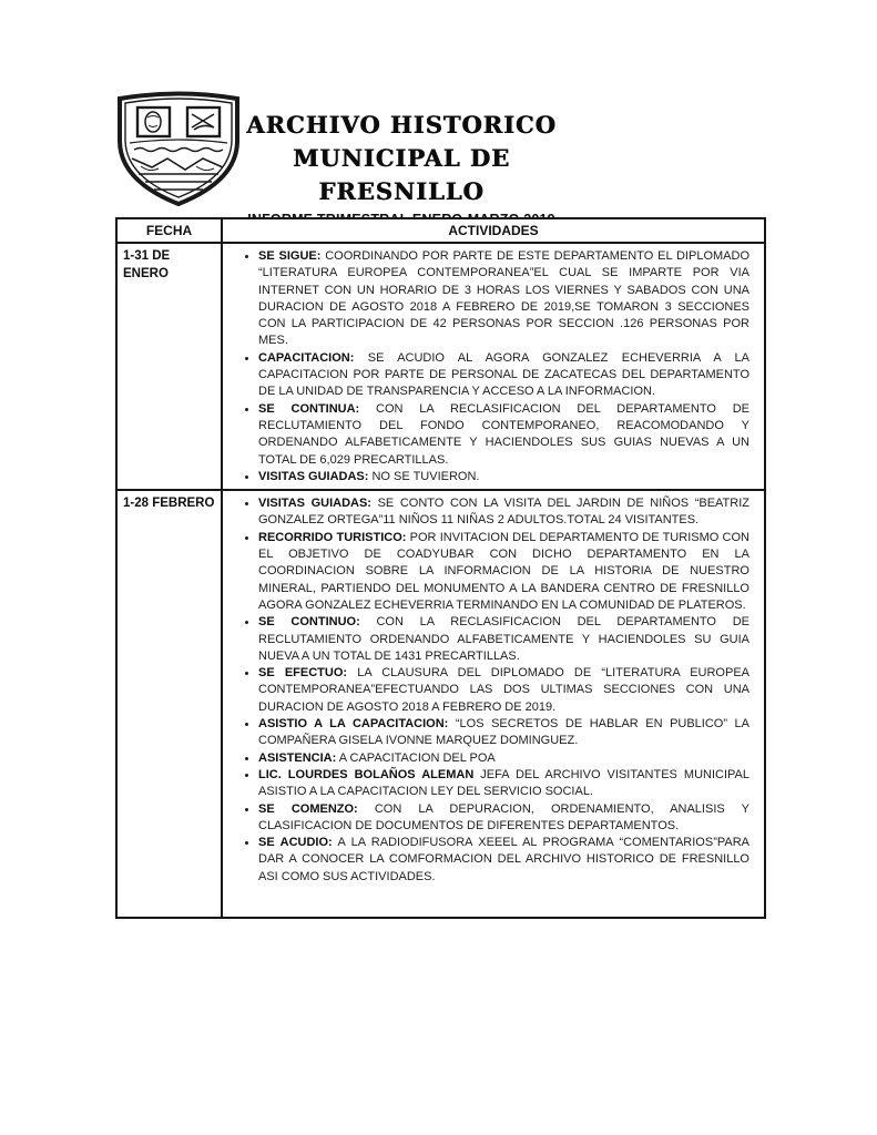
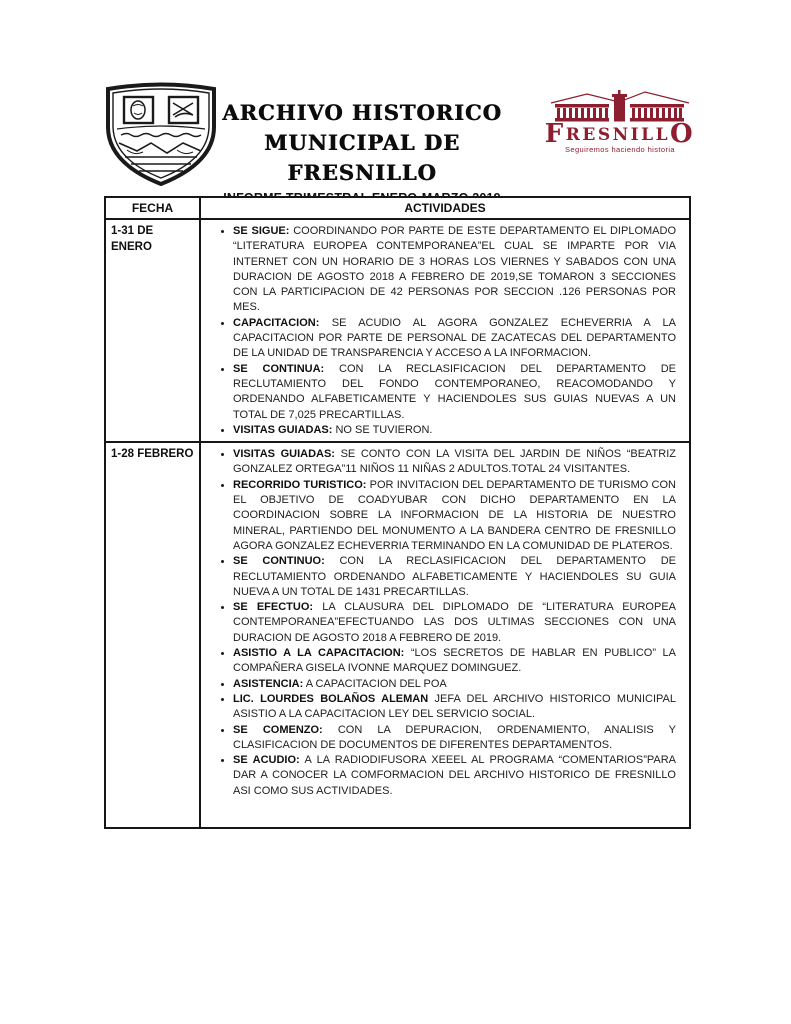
  ARCHIVO HISTORICO
  MUNICIPAL DE FRESNILLO
+ FRESNILLO
+ Seguiremos haciendo historia
  FECHA	ACTIVIDADES
- 1-31 DE ENERO	SE SIGUE: COORDINANDO POR PARTE DE ESTE DEPARTAMENTO EL DIPLOMADO “LITERATURA EUROPEA CONTEMPORANEA”EL CUAL SE IMPARTE POR VIA INTERNET CON UN HORARIO DE 3 HORAS LOS VIERNES Y SABADOS CON UNA DURACION DE AGOSTO 2018 A FEBRERO DE 2019,SE TOMARON 3 SECCIONES CON LA PARTICIPACION DE 42 PERSONAS POR SECCION .126 PERSONAS POR MES. CAPACITACION: SE ACUDIO AL AGORA GONZALEZ ECHEVERRIA A LA CAPACITACION POR PARTE DE PERSONAL DE ZACATECAS DEL DEPARTAMENTO DE LA UNIDAD DE TRANSPARENCIA Y ACCESO A LA INFORMACION. SE CONTINUA: CON LA RECLASIFICACION DEL DEPARTAMENTO DE RECLUTAMIENTO DEL FONDO CONTEMPORANEO, REACOMODANDO Y ORDENANDO ALFABETICAMENTE Y HACIENDOLES SUS GUIAS NUEVAS A UN TOTAL DE 6,029 PRECARTILLAS. VISITAS GUIADAS: NO SE TUVIERON.
+ 1-31 DE ENERO	SE SIGUE: COORDINANDO POR PARTE DE ESTE DEPARTAMENTO EL DIPLOMADO “LITERATURA EUROPEA CONTEMPORANEA”EL CUAL SE IMPARTE POR VIA INTERNET CON UN HORARIO DE 3 HORAS LOS VIERNES Y SABADOS CON UNA DURACION DE AGOSTO 2018 A FEBRERO DE 2019,SE TOMARON 3 SECCIONES CON LA PARTICIPACION DE 42 PERSONAS POR SECCION .126 PERSONAS POR MES. CAPACITACION: SE ACUDIO AL AGORA GONZALEZ ECHEVERRIA A LA CAPACITACION POR PARTE DE PERSONAL DE ZACATECAS DEL DEPARTAMENTO DE LA UNIDAD DE TRANSPARENCIA Y ACCESO A LA INFORMACION. SE CONTINUA: CON LA RECLASIFICACION DEL DEPARTAMENTO DE RECLUTAMIENTO DEL FONDO CONTEMPORANEO, REACOMODANDO Y ORDENANDO ALFABETICAMENTE Y HACIENDOLES SUS GUIAS NUEVAS A UN TOTAL DE 7,025 PRECARTILLAS. VISITAS GUIADAS: NO SE TUVIERON.
- 1-28 FEBRERO	VISITAS GUIADAS: SE CONTO CON LA VISITA DEL JARDIN DE NIÑOS “BEATRIZ GONZALEZ ORTEGA”11 NIÑOS 11 NIÑAS 2 ADULTOS.TOTAL 24 VISITANTES. RECORRIDO TURISTICO: POR INVITACION DEL DEPARTAMENTO DE TURISMO CON EL OBJETIVO DE COADYUBAR CON DICHO DEPARTAMENTO EN LA COORDINACION SOBRE LA INFORMACION DE LA HISTORIA DE NUESTRO MINERAL, PARTIENDO DEL MONUMENTO A LA BANDERA CENTRO DE FRESNILLO AGORA GONZALEZ ECHEVERRIA TERMINANDO EN LA COMUNIDAD DE PLATEROS. SE CONTINUO: CON LA RECLASIFICACION DEL DEPARTAMENTO DE RECLUTAMIENTO ORDENANDO ALFABETICAMENTE Y HACIENDOLES SU GUIA NUEVA A UN TOTAL DE 1431 PRECARTILLAS. SE EFECTUO: LA CLAUSURA DEL DIPLOMADO DE “LITERATURA EUROPEA CONTEMPORANEA”EFECTUANDO LAS DOS ULTIMAS SECCIONES CON UNA DURACION DE AGOSTO 2018 A FEBRERO DE 2019. ASISTIO A LA CAPACITACION: “LOS SECRETOS DE HABLAR EN PUBLICO” LA COMPAÑERA GISELA IVONNE MARQUEZ DOMINGUEZ. ASISTENCIA: A CAPACITACION DEL POA LIC. LOURDES BOLAÑOS ALEMAN JEFA DEL ARCHIVO VISITANTES MUNICIPAL ASISTIO A LA CAPACITACION LEY DEL SERVICIO SOCIAL. SE COMENZO: CON LA DEPURACION, ORDENAMIENTO, ANALISIS Y CLASIFICACION DE DOCUMENTOS DE DIFERENTES DEPARTAMENTOS. SE ACUDIO: A LA RADIODIFUSORA XEEEL AL PROGRAMA “COMENTARIOS”PARA DAR A CONOCER LA COMFORMACION DEL ARCHIVO HISTORICO DE FRESNILLO ASI COMO SUS ACTIVIDADES.
+ 1-28 FEBRERO	VISITAS GUIADAS: SE CONTO CON LA VISITA DEL JARDIN DE NIÑOS “BEATRIZ GONZALEZ ORTEGA”11 NIÑOS 11 NIÑAS 2 ADULTOS.TOTAL 24 VISITANTES. RECORRIDO TURISTICO: POR INVITACION DEL DEPARTAMENTO DE TURISMO CON EL OBJETIVO DE COADYUBAR CON DICHO DEPARTAMENTO EN LA COORDINACION SOBRE LA INFORMACION DE LA HISTORIA DE NUESTRO MINERAL, PARTIENDO DEL MONUMENTO A LA BANDERA CENTRO DE FRESNILLO AGORA GONZALEZ ECHEVERRIA TERMINANDO EN LA COMUNIDAD DE PLATEROS. SE CONTINUO: CON LA RECLASIFICACION DEL DEPARTAMENTO DE RECLUTAMIENTO ORDENANDO ALFABETICAMENTE Y HACIENDOLES SU GUIA NUEVA A UN TOTAL DE 1431 PRECARTILLAS. SE EFECTUO: LA CLAUSURA DEL DIPLOMADO DE “LITERATURA EUROPEA CONTEMPORANEA”EFECTUANDO LAS DOS ULTIMAS SECCIONES CON UNA DURACION DE AGOSTO 2018 A FEBRERO DE 2019. ASISTIO A LA CAPACITACION: “LOS SECRETOS DE HABLAR EN PUBLICO” LA COMPAÑERA GISELA IVONNE MARQUEZ DOMINGUEZ. ASISTENCIA: A CAPACITACION DEL POA LIC. LOURDES BOLAÑOS ALEMAN JEFA DEL ARCHIVO HISTORICO MUNICIPAL ASISTIO A LA CAPACITACION LEY DEL SERVICIO SOCIAL. SE COMENZO: CON LA DEPURACION, ORDENAMIENTO, ANALISIS Y CLASIFICACION DE DOCUMENTOS DE DIFERENTES DEPARTAMENTOS. SE ACUDIO: A LA RADIODIFUSORA XEEEL AL PROGRAMA “COMENTARIOS”PARA DAR A CONOCER LA COMFORMACION DEL ARCHIVO HISTORICO DE FRESNILLO ASI COMO SUS ACTIVIDADES.
